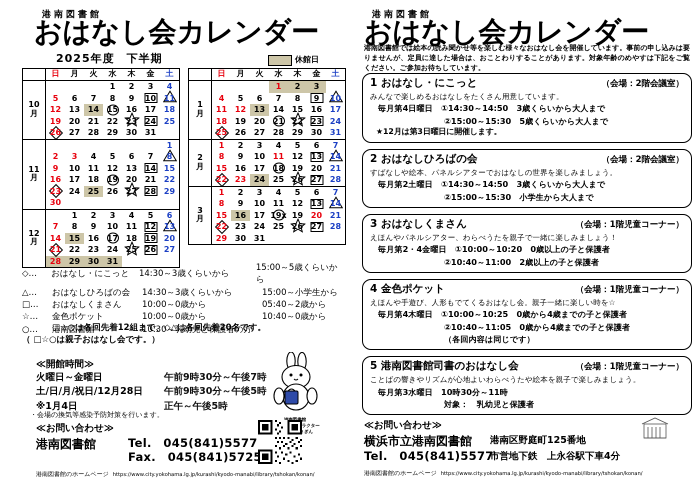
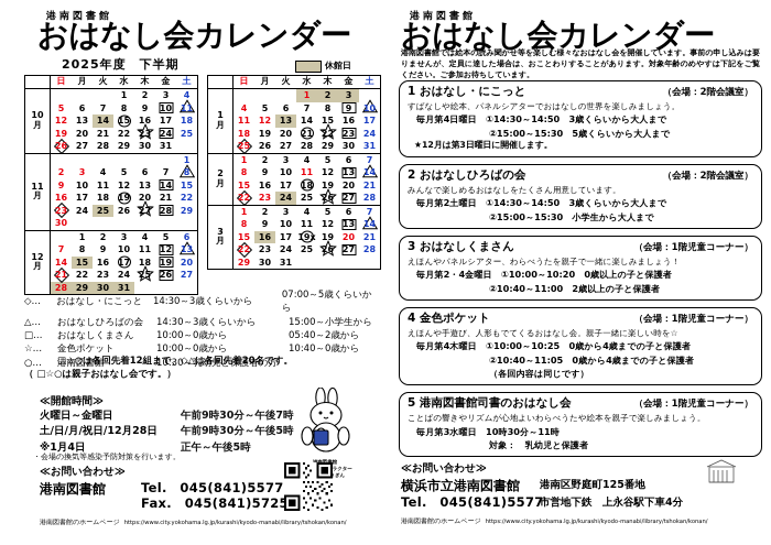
  港南図書館
  おはなし会カレンダー
  2025年度 下半期
  休館日
  	日	月	火	水	木	金	土
  10月				1	2	3	4
  5	6	7	8	9	10	11
  12	13	14	15	16	17	18
  19	20	21	22	23	24	25
  26	27	28	29	30	31
  11月							1
  2	3	4	5	6	7	8
  9	10	11	12	13	14	15
  16	17	18	19	20	21	22
  23	24	25	26	27	28	29
  30
  12月		1	2	3	4	5	6
  7	8	9	10	11	12	13
  14	15	16	17	18	19	20
  21	22	23	24	25	26	27
  28	29	30	31
  	日	月	火	水	木	金	土
  1月				1	2	3
  4	5	6	7	8	9	10
  11	12	13	14	15	16	17
  18	19	20	21	22	23	24
  25	26	27	28	29	30	31
  2月	1	2	3	4	5	6	7
  8	9	10	11	12	13	14
  15	16	17	18	19	20	21
  22	23	24	25	26	27	28
  3月	1	2	3	4	5	6	7
  8	9	10	11	12	13	14
  15	16	17	19x	19	20	21
  22	23	24	25	26	27	28
  29	30	31
  ◇…
  おはなし・にこっと
  14:30～3歳くらいから
- 15:00～5歳くらいから
+ 07:00～5歳くらいから
  △…
  おはなしひろばの会
  14:30～3歳くらいから
  15:00～小学生から
  □…
  おはなしくまさん
  10:00～0歳から
  05:40～2歳から
  ☆…
  金色ポケット
  10:00～0歳から
  10:40～0歳から
  ○…
  港南図書館
  10:30～乳幼児と保護者の方
  □☆○は各回先着12組まで、◇△は各回先着20名です。
  （ □☆○は親子おはなし会です。）
  ≪開館時間≫
  火曜日～金曜日
  午前9時30分～午後7時
  土/日/月/祝日/12月28日
  午前9時30分～午後5時
  ※1月4日
  正午～午後5時
  ・会場の換気等感染予防対策を行います。
  ≪お問い合わせ≫
  港南図書館
  Tel. 045(841)5577
  Fax. 045(841)5725
  港南図書館
  おはなし会カレンダー
  港南図書館では絵本の読み聞かせ等を楽しむ様々なおはなし会を開催しています。事前の申し込みは要りませんが、定員に達した場合は、おことわりすることがあります。対象年齢のめやすは下記をご覧ください。ご参加お待ちしています。
  1
  おはなし・にこっと
  （会場：2階会議室）
- みんなで楽しめるおはなしをたくさん用意しています。
+ すばなしや絵本、パネルシアターでおはなしの世界を楽しみましょう。
  毎月第4日曜日 ①14:30～14:50 3歳くらいから大人まで
  ②15:00～15:30 5歳くらいから大人まで
  ★12月は第3日曜日に開催します。
  2
  おはなしひろばの会
  （会場：2階会議室）
- すばなしや絵本、パネルシアターでおはなしの世界を楽しみましょう。
+ みんなで楽しめるおはなしをたくさん用意しています。
  毎月第2土曜日 ①14:30～14:50 3歳くらいから大人まで
  ②15:00～15:30 小学生から大人まで
  3
  おはなしくまさん
  （会場：1階児童コーナー）
  えほんやパネルシアター、わらべうたを親子で一緒に楽しみましょう！
  毎月第2・4金曜日 ①10:00～10:20 0歳以上の子と保護者
  ②10:40～11:00 2歳以上の子と保護者
  4
  金色ポケット
  （会場：1階児童コーナー）
  えほんや手遊び、人形もでてくるおはなし会。親子一緒に楽しい時を☆
  毎月第4木曜日 ①10:00～10:25 0歳から4歳までの子と保護者
  ②10:40～11:05 0歳から4歳までの子と保護者
  （各回内容は同じです）
  5
  港南図書館司書のおはなし会
  （会場：1階児童コーナー）
  ことばの響きやリズムが心地よいわらべうたや絵本を親子で楽しみましょう。
  毎月第3水曜日 10時30分～11時
  対象： 乳幼児と保護者
  ≪お問い合わせ≫
  横浜市立港南図書館
  港南区野庭町125番地
  Tel. 045(841)5577
  市営地下鉄 上永谷駅下車4分
